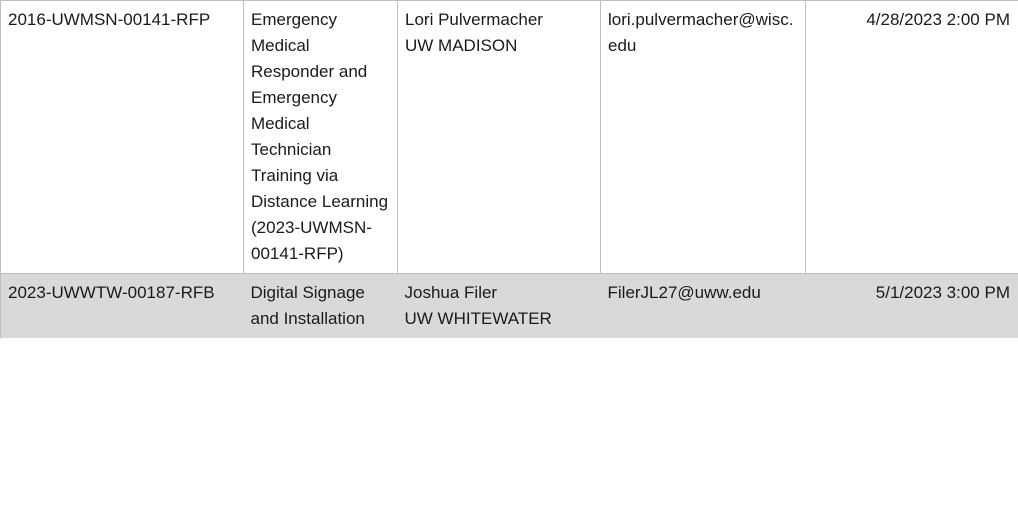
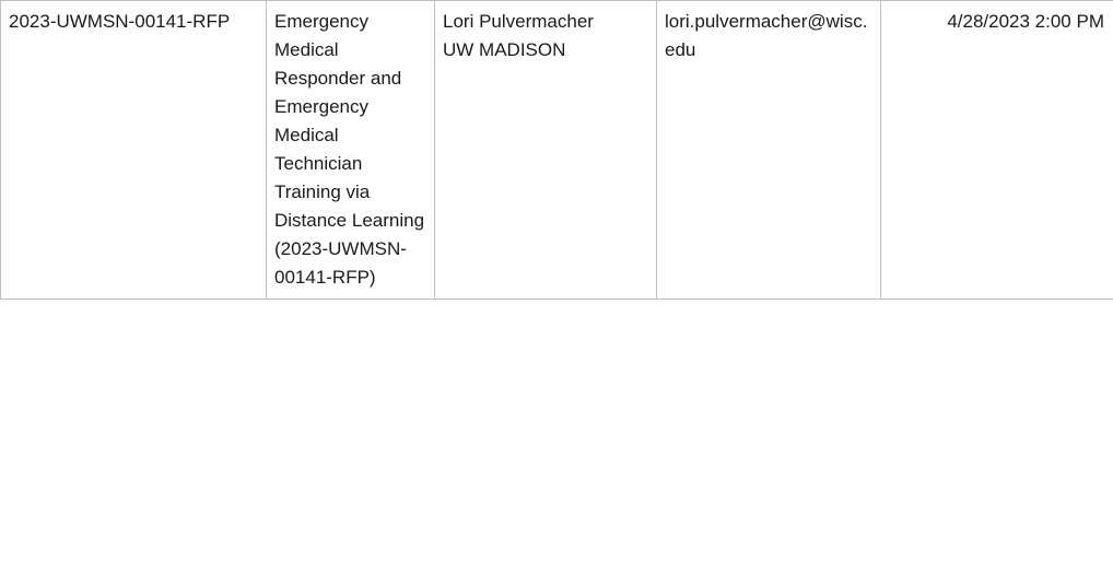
- 2016-UWMSN-00141-RFP	Emergency Medical Responder and Emergency Medical Technician Training via Distance Learning (2023-UWMSN-00141-RFP)	Lori Pulvermacher UW MADISON	lori.pulvermacher@wisc.edu	4/28/2023 2:00 PM
+ 2023-UWMSN-00141-RFP	Emergency Medical Responder and Emergency Medical Technician Training via Distance Learning (2023-UWMSN-00141-RFP)	Lori Pulvermacher UW MADISON	lori.pulvermacher@wisc.edu	4/28/2023 2:00 PM
- 2023-UWWTW-00187-RFB	Digital Signage and Installation	Joshua Filer UW WHITEWATER	FilerJL27@uww.edu	5/1/2023 3:00 PM
